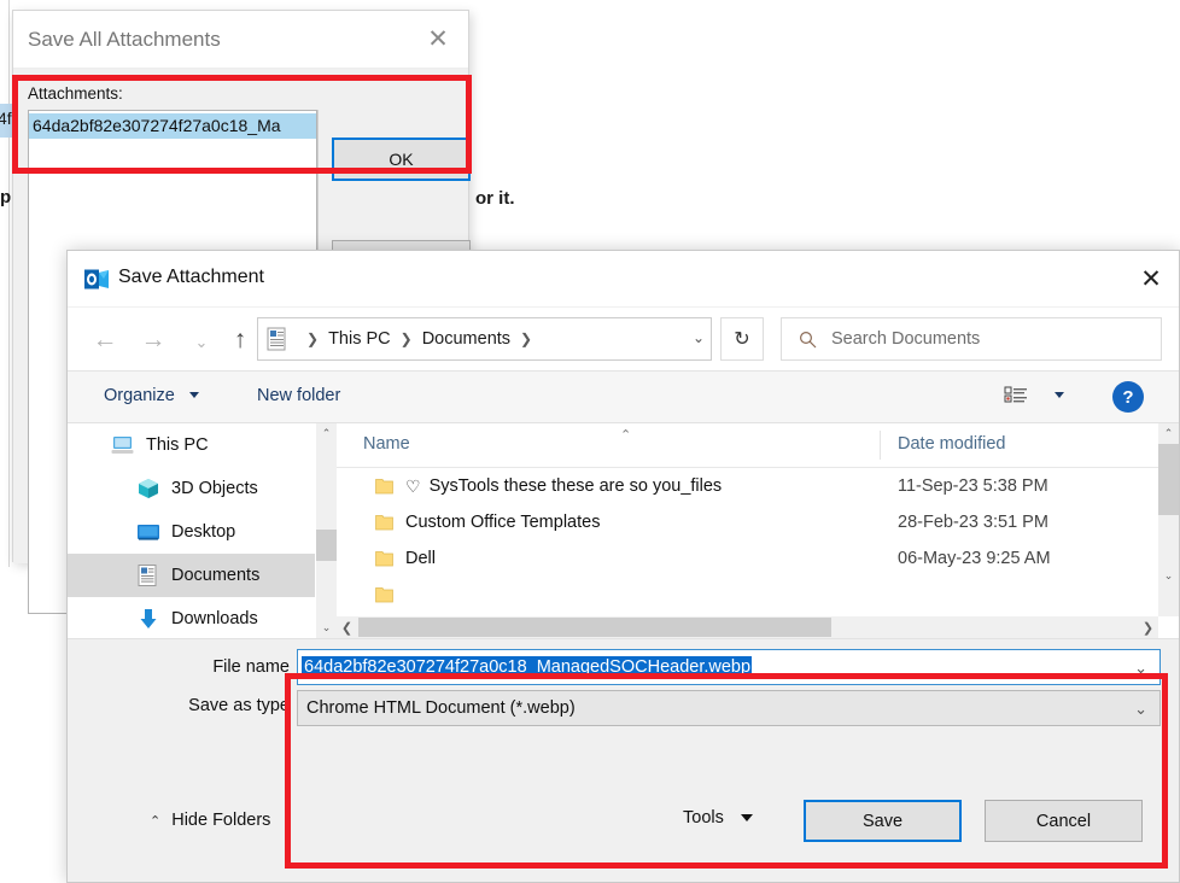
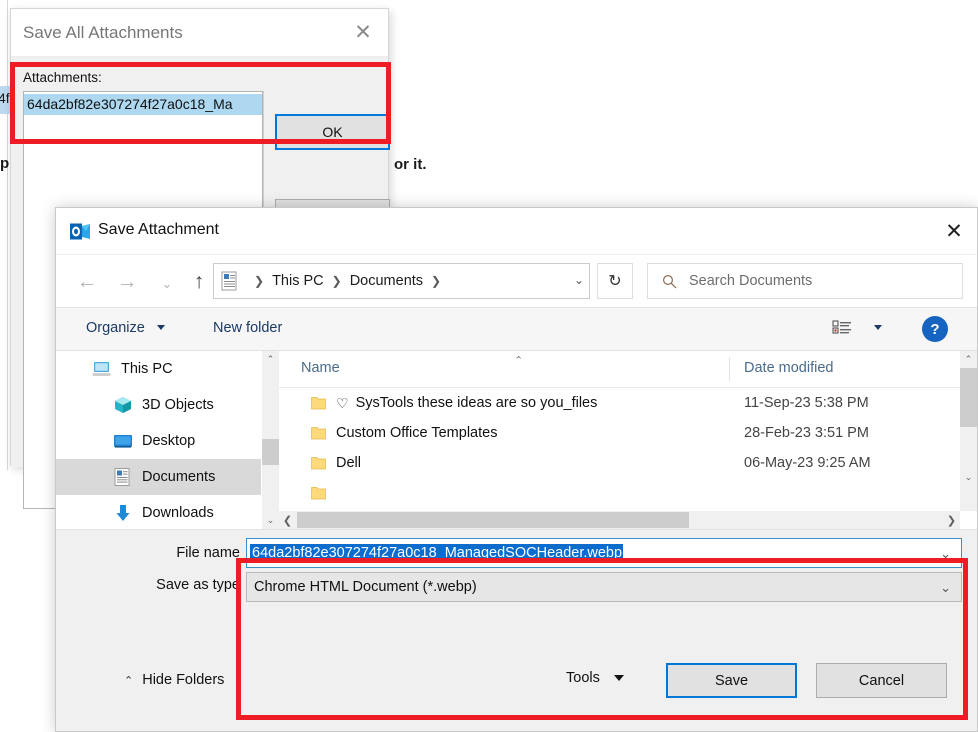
  4f
  p
  or it.
  Save All Attachments
  ✕
  Attachments:
  64da2bf82e307274f27a0c18_Ma
  OK
  Save Attachment
  ✕
  ←
  →
  ⌄
  ↑
  ❯
  This PC
  ❯
  Documents
  ❯
  ⌄
  ↻
  Search Documents
  Organize
  New folder
  ?
  This PC
  3D Objects
  Desktop
  Documents
  Downloads
  ⌃
  ⌄
  ⌃
  Name
  Date modified
  ♡
- SysTools these these are so you_files
+ SysTools these ideas are so you_files
  11-Sep-23 5:38 PM
  Custom Office Templates
  28-Feb-23 3:51 PM
  Dell
  06-May-23 9:25 AM
  ⌃
  ⌄
  ❮
  ❯
  File name
  64da2bf82e307274f27a0c18_ManagedSOCHeader.webp
  ⌄
  Save as type
  Chrome HTML Document (*.webp)
  ⌄
  ⌃
  Hide Folders
  Tools
  Save
  Cancel
